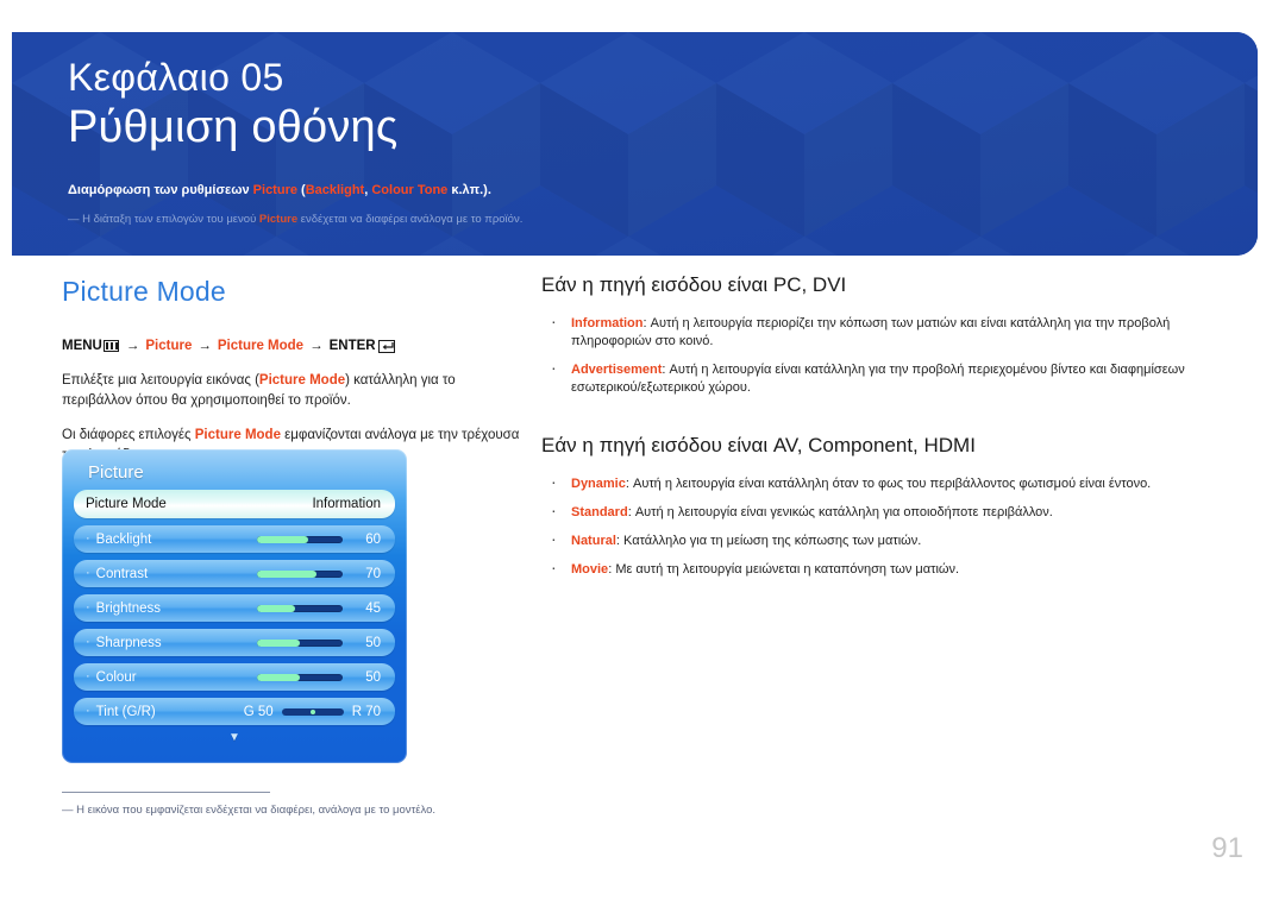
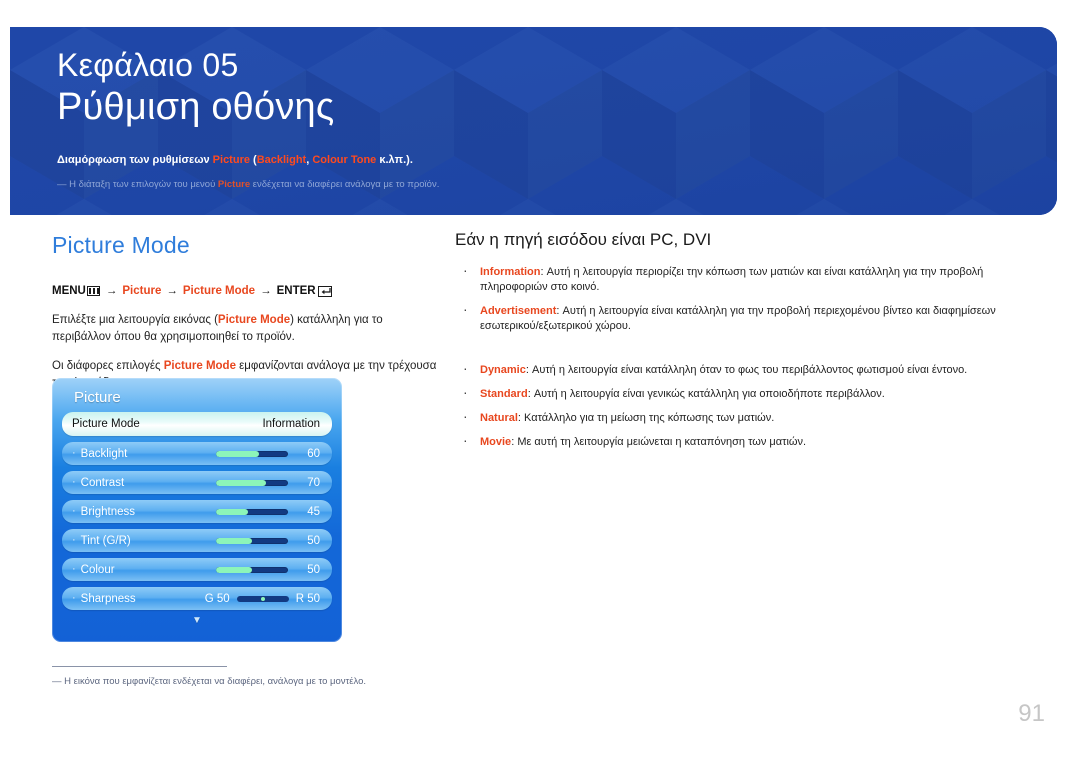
  Κεφάλαιο 05
  Ρύθμιση οθόνης
  Διαμόρφωση των ρυθμίσεων Picture (Backlight, Colour Tone κ.λπ.).
  ― Η διάταξη των επιλογών του μενού Picture ενδέχεται να διαφέρει ανάλογα με το προϊόν.
  Picture Mode
  MENU
  →
  Picture
  →
  Picture Mode
  →
  ENTER
  Επιλέξτε μια λειτουργία εικόνας (Picture Mode) κατάλληλη για το περιβάλλον όπου θα χρησιμοποιηθεί το προϊόν.
  Οι διάφορες επιλογές Picture Mode εμφανίζονται ανάλογα με την τρέχουσα
  Picture
  Picture Mode
  Information
  ·
  Backlight
  60
  ·
  Contrast
  70
  ·
  Brightness
  45
  ·
- Sharpness
+ Tint (G/R)
  50
  ·
  Colour
  50
  ·
- Tint (G/R)
+ Sharpness
  G 50
- R 70
+ R 50
  ▼
  ― Η εικόνα που εμφανίζεται ενδέχεται να διαφέρει, ανάλογα με το μοντέλο.
  Εάν η πηγή εισόδου είναι PC, DVI
  Information: Αυτή η λειτουργία περιορίζει την κόπωση των ματιών και είναι κατάλληλη για την προβολή πληροφοριών στο κοινό.
  Advertisement: Αυτή η λειτουργία είναι κατάλληλη για την προβολή περιεχομένου βίντεο και διαφημίσεων εσωτερικού/εξωτερικού χώρου.
- Εάν η πηγή εισόδου είναι AV, Component, HDMI
  Dynamic: Αυτή η λειτουργία είναι κατάλληλη όταν το φως του περιβάλλοντος φωτισμού είναι έντονο.
  Standard: Αυτή η λειτουργία είναι γενικώς κατάλληλη για οποιοδήποτε περιβάλλον.
  Natural: Κατάλληλο για τη μείωση της κόπωσης των ματιών.
  Movie: Με αυτή τη λειτουργία μειώνεται η καταπόνηση των ματιών.
  91
